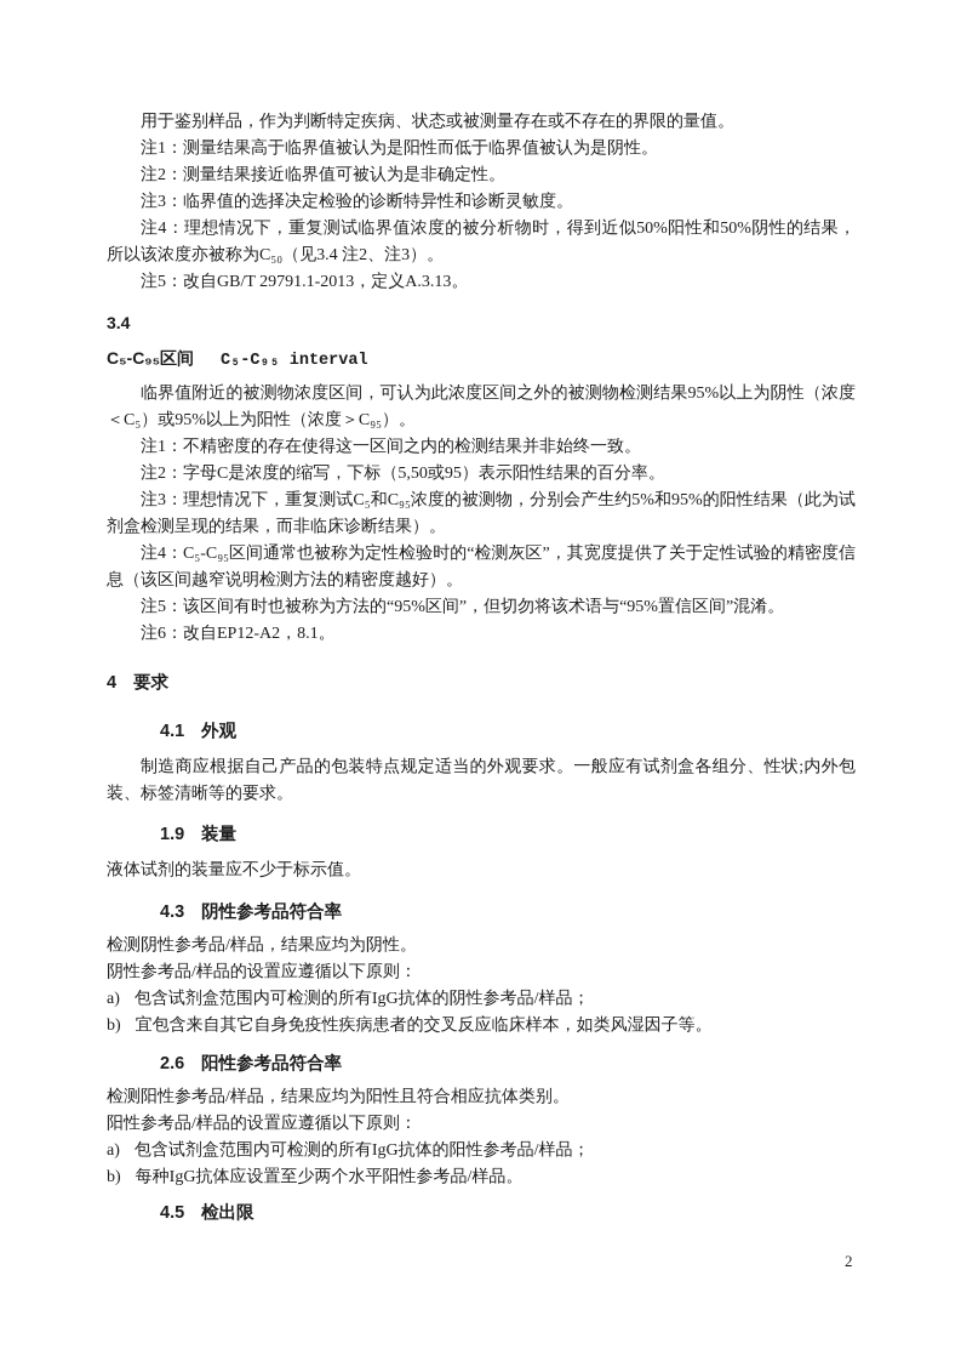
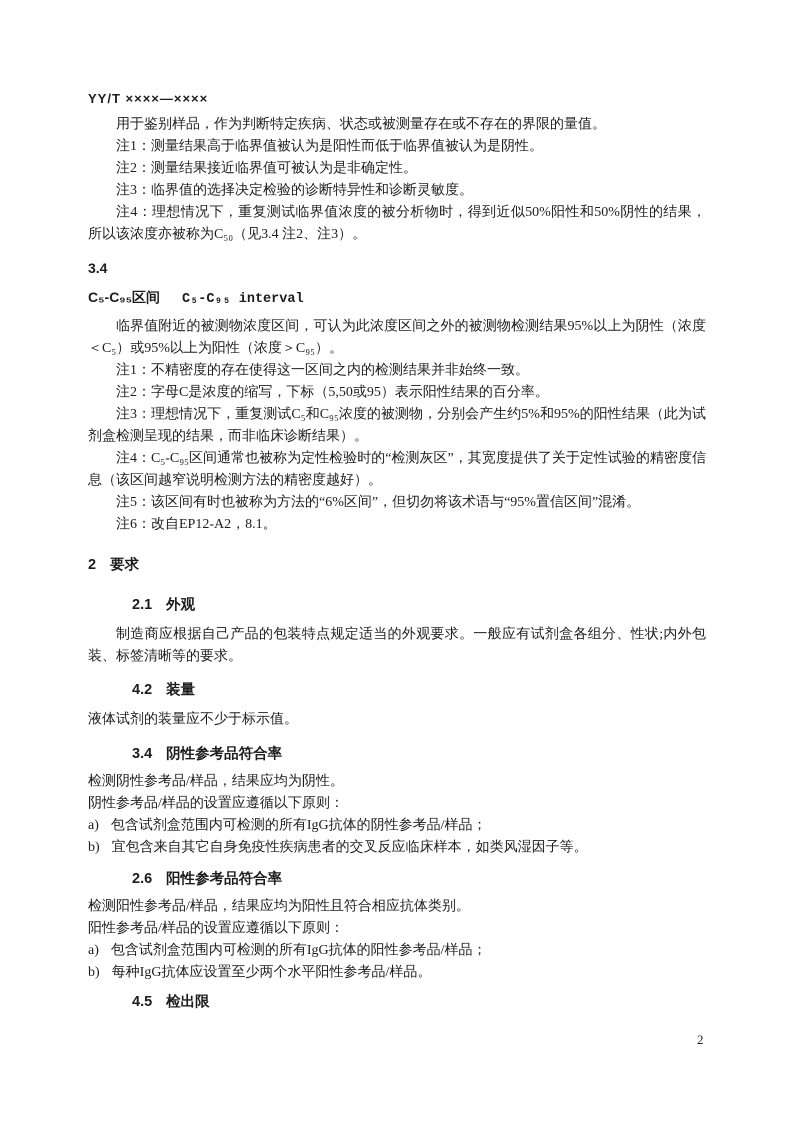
+ YY/T ××××—××××
  用于鉴别样品，作为判断特定疾病、状态或被测量存在或不存在的界限的量值。
  注1：测量结果高于临界值被认为是阳性而低于临界值被认为是阴性。
  注2：测量结果接近临界值可被认为是非确定性。
  注3：临界值的选择决定检验的诊断特异性和诊断灵敏度。
  注4：理想情况下，重复测试临界值浓度的被分析物时，得到近似50%阳性和50%阴性的结果，所以该浓度亦被称为C₅₀（见3.4 注2、注3）。
- 注5：改自GB/T 29791.1-2013，定义A.3.13。
  3.4
  C₅-C₉₅区间 C₅-C₉₅ interval
  临界值附近的被测物浓度区间，可认为此浓度区间之外的被测物检测结果95%以上为阴性（浓度＜C₅）或95%以上为阳性（浓度＞C₉₅）。
  注1：不精密度的存在使得这一区间之内的检测结果并非始终一致。
  注2：字母C是浓度的缩写，下标（5,50或95）表示阳性结果的百分率。
  注3：理想情况下，重复测试C₅和C₉₅浓度的被测物，分别会产生约5%和95%的阳性结果（此为试剂盒检测呈现的结果，而非临床诊断结果）。
  注4：C₅-C₉₅区间通常也被称为定性检验时的“检测灰区”，其宽度提供了关于定性试验的精密度信息（该区间越窄说明检测方法的精密度越好）。
- 注5：该区间有时也被称为方法的“95%区间”，但切勿将该术语与“95%置信区间”混淆。
+ 注5：该区间有时也被称为方法的“6%区间”，但切勿将该术语与“95%置信区间”混淆。
  注6：改自EP12-A2，8.1。
- 4 要求
+ 2 要求
- 4.1 外观
+ 2.1 外观
  制造商应根据自己产品的包装特点规定适当的外观要求。一般应有试剂盒各组分、性状;内外包装、标签清晰等的要求。
- 1.9 装量
+ 4.2 装量
  液体试剂的装量应不少于标示值。
- 4.3 阴性参考品符合率
+ 3.4 阴性参考品符合率
  检测阴性参考品/样品，结果应均为阴性。
  阴性参考品/样品的设置应遵循以下原则：
  a) 包含试剂盒范围内可检测的所有IgG抗体的阴性参考品/样品；
  b) 宜包含来自其它自身免疫性疾病患者的交叉反应临床样本，如类风湿因子等。
  2.6 阳性参考品符合率
  检测阳性参考品/样品，结果应均为阳性且符合相应抗体类别。
  阳性参考品/样品的设置应遵循以下原则：
  a) 包含试剂盒范围内可检测的所有IgG抗体的阳性参考品/样品；
  b) 每种IgG抗体应设置至少两个水平阳性参考品/样品。
  4.5 检出限
  2
